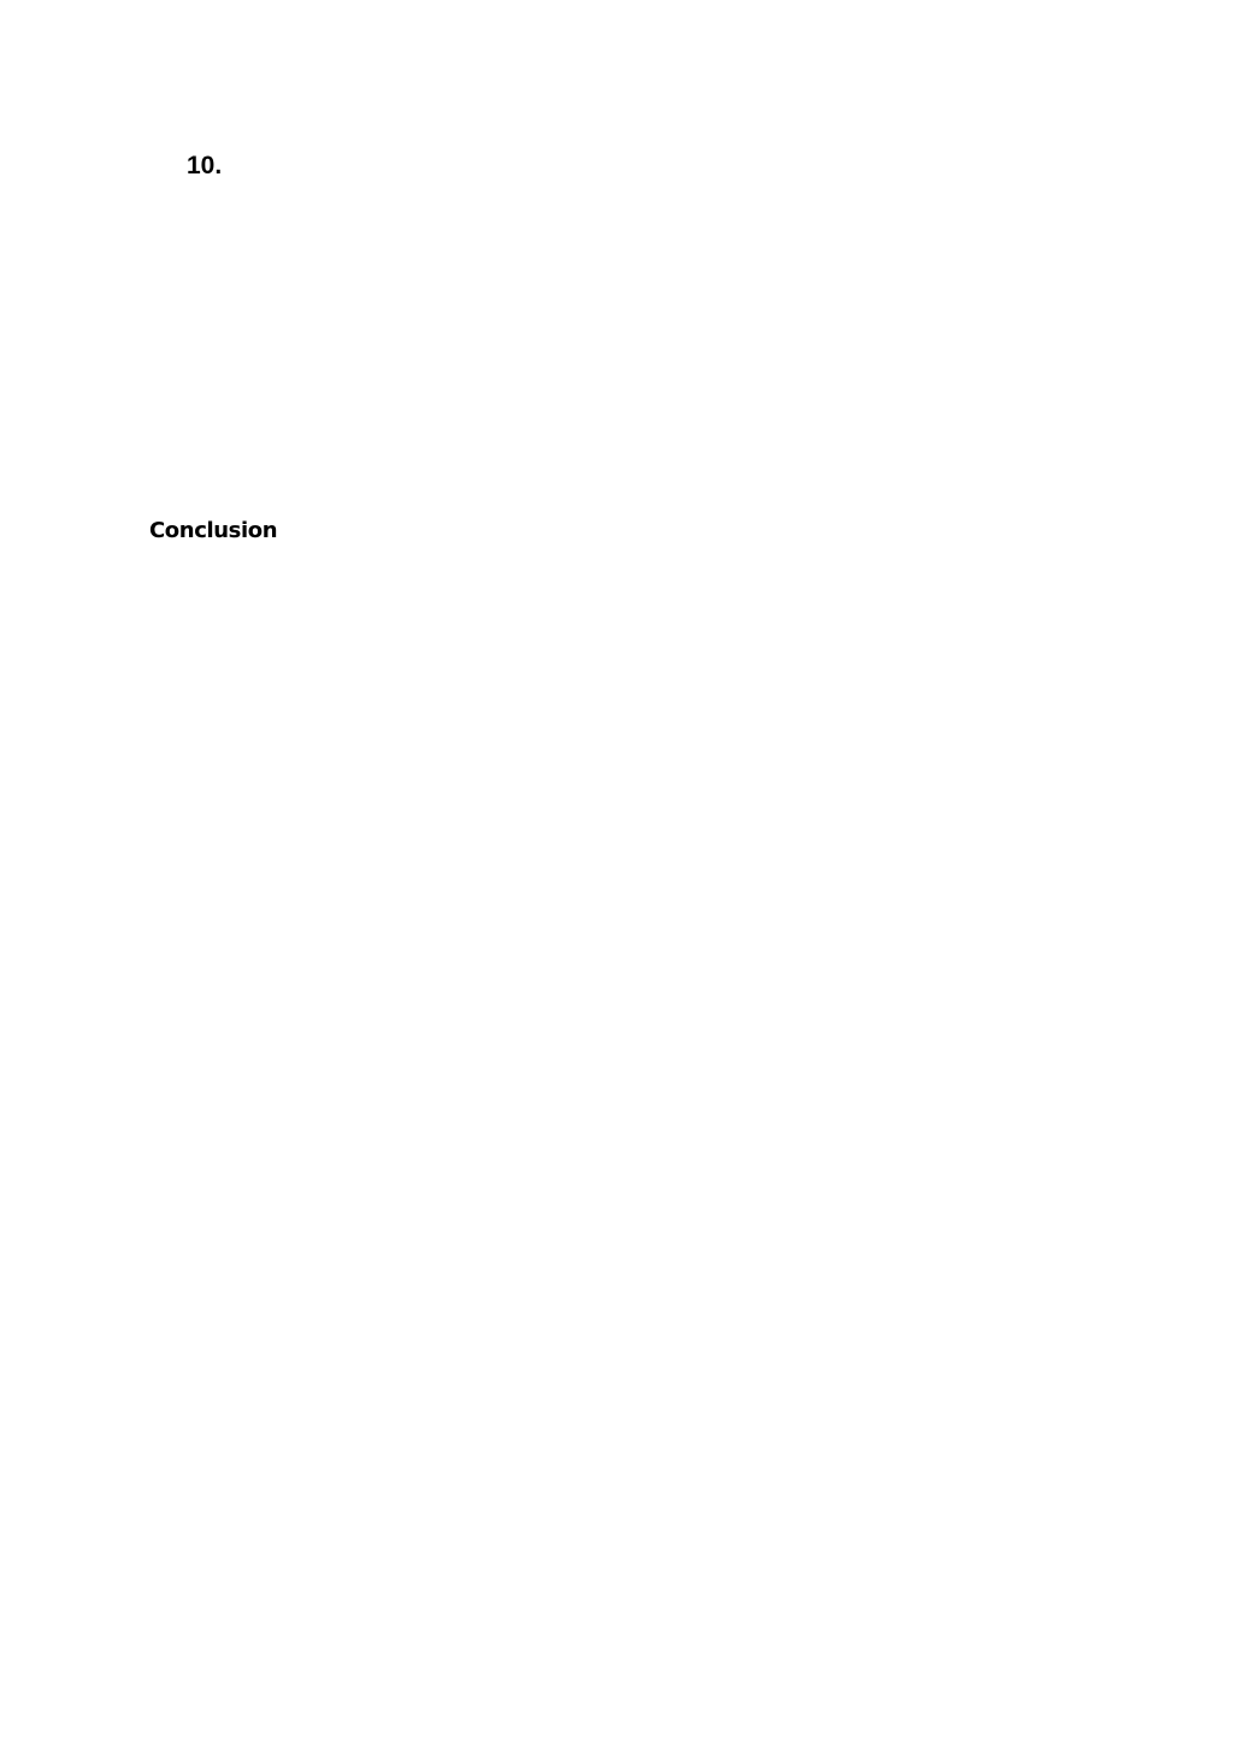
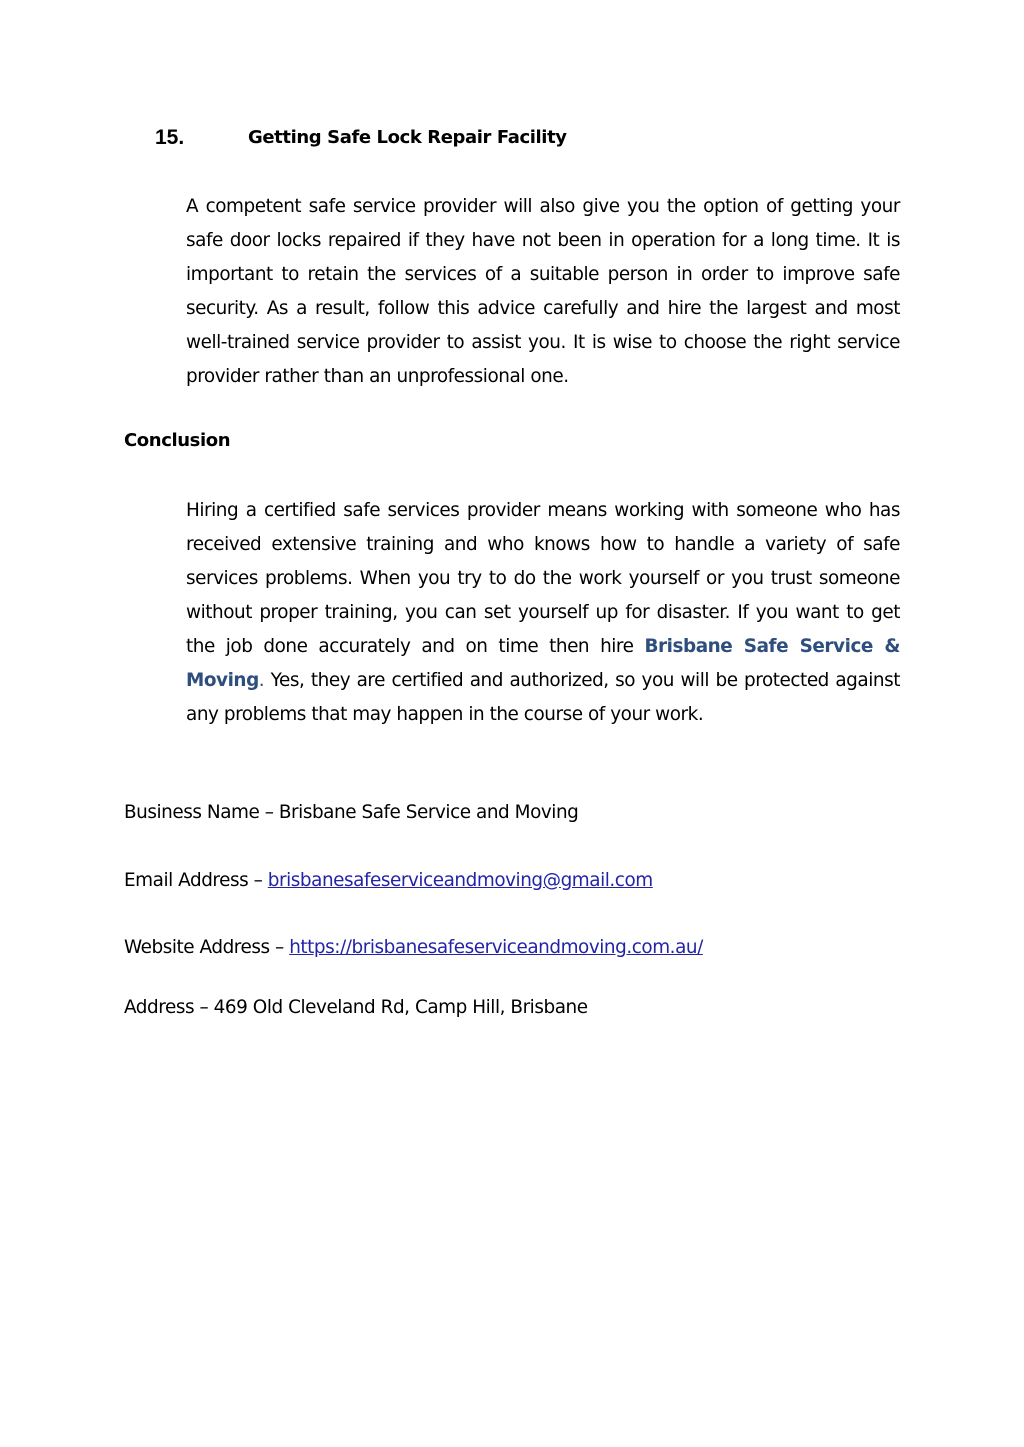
- 10.
+ 15.
+ Getting Safe Lock Repair Facility
+ A competent safe service provider will also give you the option of getting your safe door locks repaired if they have not been in operation for a long time. It is important to retain the services of a suitable person in order to improve safe security. As a result, follow this advice carefully and hire the largest and most well-trained service provider to assist you. It is wise to choose the right service provider rather than an unprofessional one.
  Conclusion
+ Hiring a certified safe services provider means working with someone who has received extensive training and who knows how to handle a variety of safe services problems. When you try to do the work yourself or you trust someone without proper training, you can set yourself up for disaster. If you want to get the job done accurately and on time then hire Brisbane Safe Service & Moving. Yes, they are certified and authorized, so you will be protected against any problems that may happen in the course of your work.
+ Business Name – Brisbane Safe Service and Moving
+ Email Address – brisbanesafeserviceandmoving@gmail.com
+ Website Address – https://brisbanesafeserviceandmoving.com.au/
+ Address – 469 Old Cleveland Rd, Camp Hill, Brisbane
